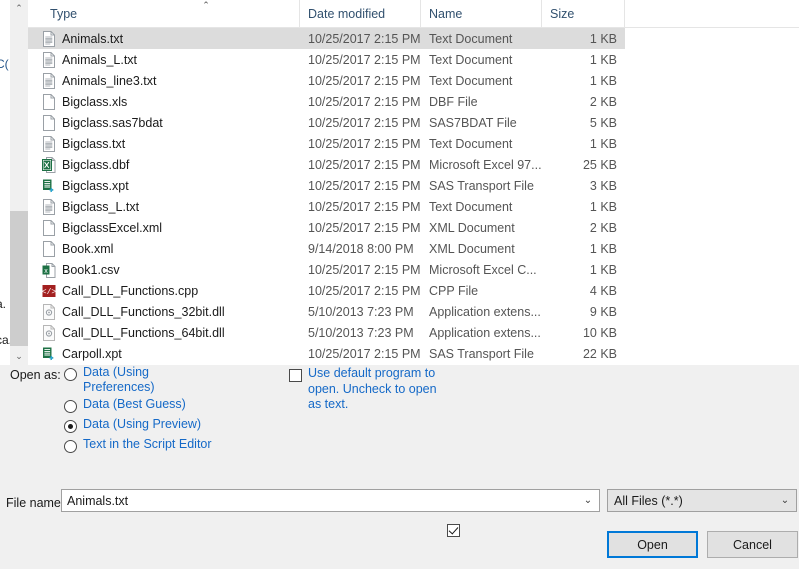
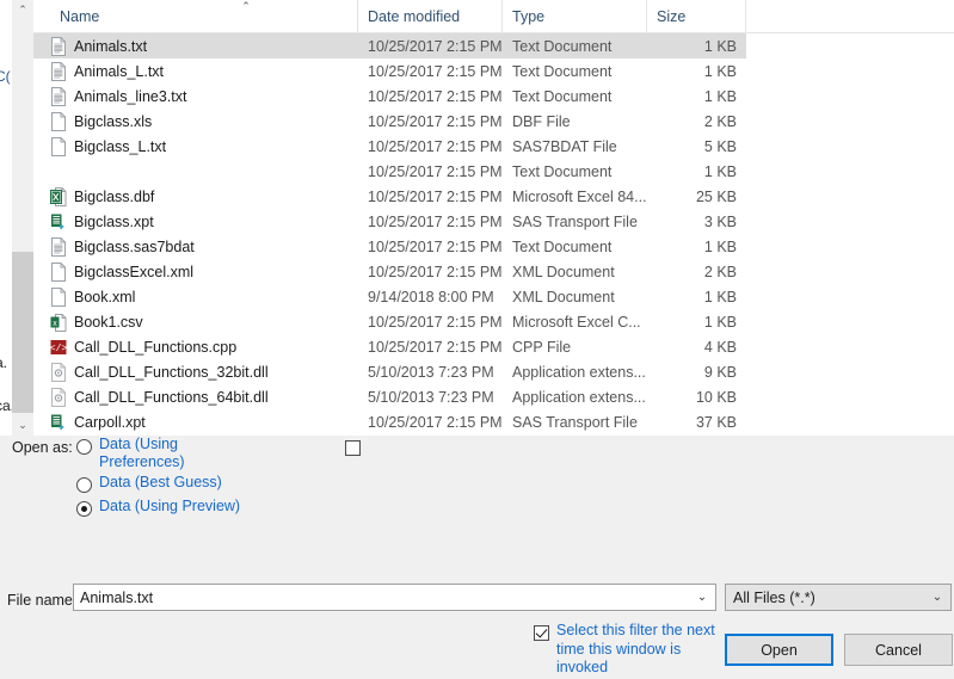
  C(
  ⌃
  ⌄
  ⌃
- Type
+ Name
  Date modified
- Name
+ Type
  Size
  Animals.txt
  10/25/2017 2:15 PM
  Text Document
  1 KB
  Animals_L.txt
  10/25/2017 2:15 PM
  Text Document
  1 KB
  Animals_line3.txt
  10/25/2017 2:15 PM
  Text Document
  1 KB
  Bigclass.xls
  10/25/2017 2:15 PM
  DBF File
  2 KB
- Bigclass.sas7bdat
+ Bigclass_L.txt
  10/25/2017 2:15 PM
  SAS7BDAT File
  5 KB
- Bigclass.txt
  10/25/2017 2:15 PM
  Text Document
  1 KB
  Bigclass.dbf
  10/25/2017 2:15 PM
- Microsoft Excel 97...
+ Microsoft Excel 84...
  25 KB
  Bigclass.xpt
  10/25/2017 2:15 PM
  SAS Transport File
  3 KB
- Bigclass_L.txt
+ Bigclass.sas7bdat
  10/25/2017 2:15 PM
  Text Document
  1 KB
  BigclassExcel.xml
  10/25/2017 2:15 PM
  XML Document
  2 KB
  Book.xml
  9/14/2018 8:00 PM
  XML Document
  1 KB
  Book1.csv
  10/25/2017 2:15 PM
  Microsoft Excel C...
  1 KB
  </>
  Call_DLL_Functions.cpp
  10/25/2017 2:15 PM
  CPP File
  4 KB
  Call_DLL_Functions_32bit.dll
  5/10/2013 7:23 PM
  Application extens...
  9 KB
  Call_DLL_Functions_64bit.dll
  5/10/2013 7:23 PM
  Application extens...
  10 KB
  Carpoll.xpt
  10/25/2017 2:15 PM
  SAS Transport File
- 22 KB
+ 37 KB
  Open as:
  Data (Using Preferences)
  Data (Best Guess)
  Data (Using Preview)
- Text in the Script Editor
- Use default program to open. Uncheck to open as text.
  File name
  Animals.txt
  ⌄
  All Files (*.*)
  ⌄
+ Select this filter the next time this window is invoked
  Open
  Cancel
